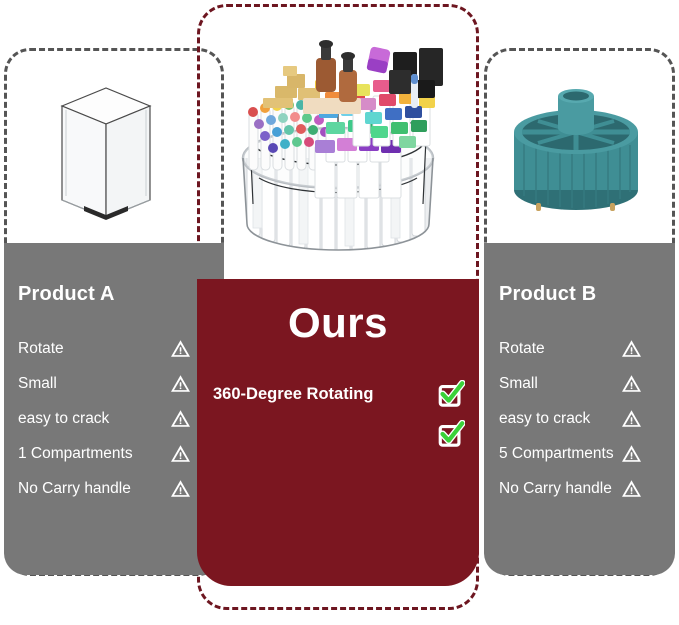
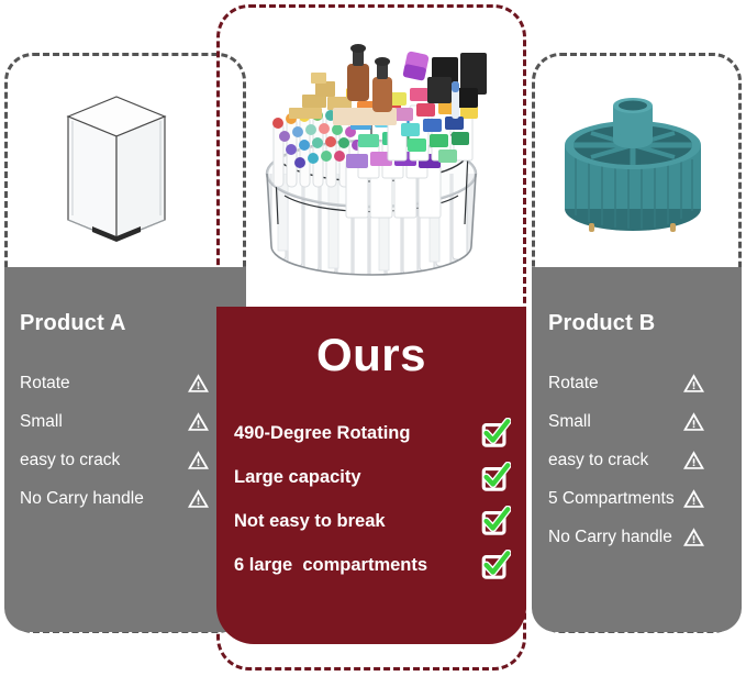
  Product A
  Rotate
  Small
  easy to crack
- 1 Compartments
  No Carry handle
  Product B
  Rotate
  Small
  easy to crack
  5 Compartments
  No Carry handle
  Ours
- 360-Degree Rotating
+ 490-Degree Rotating
+ Large capacity
+ Not easy to break
+ 6 large compartments
